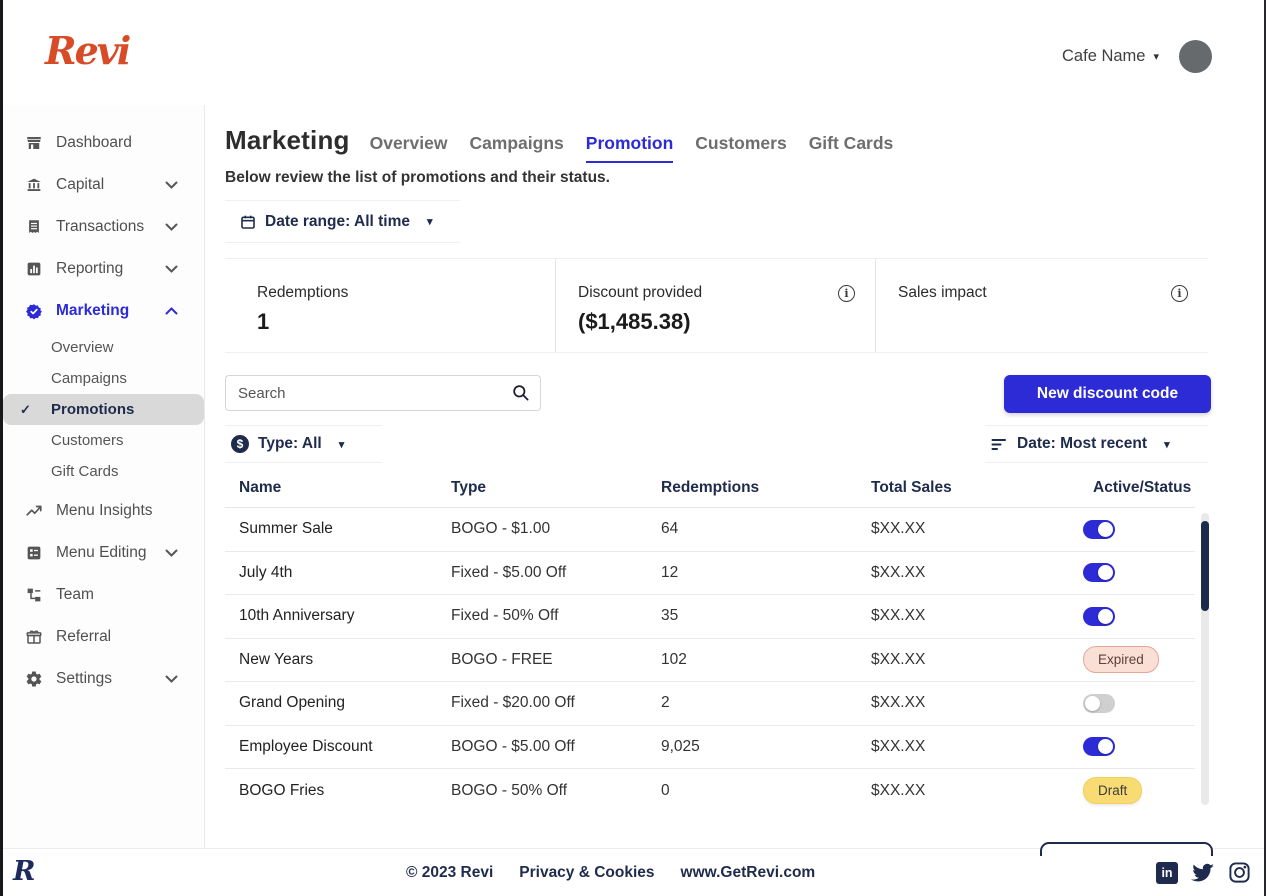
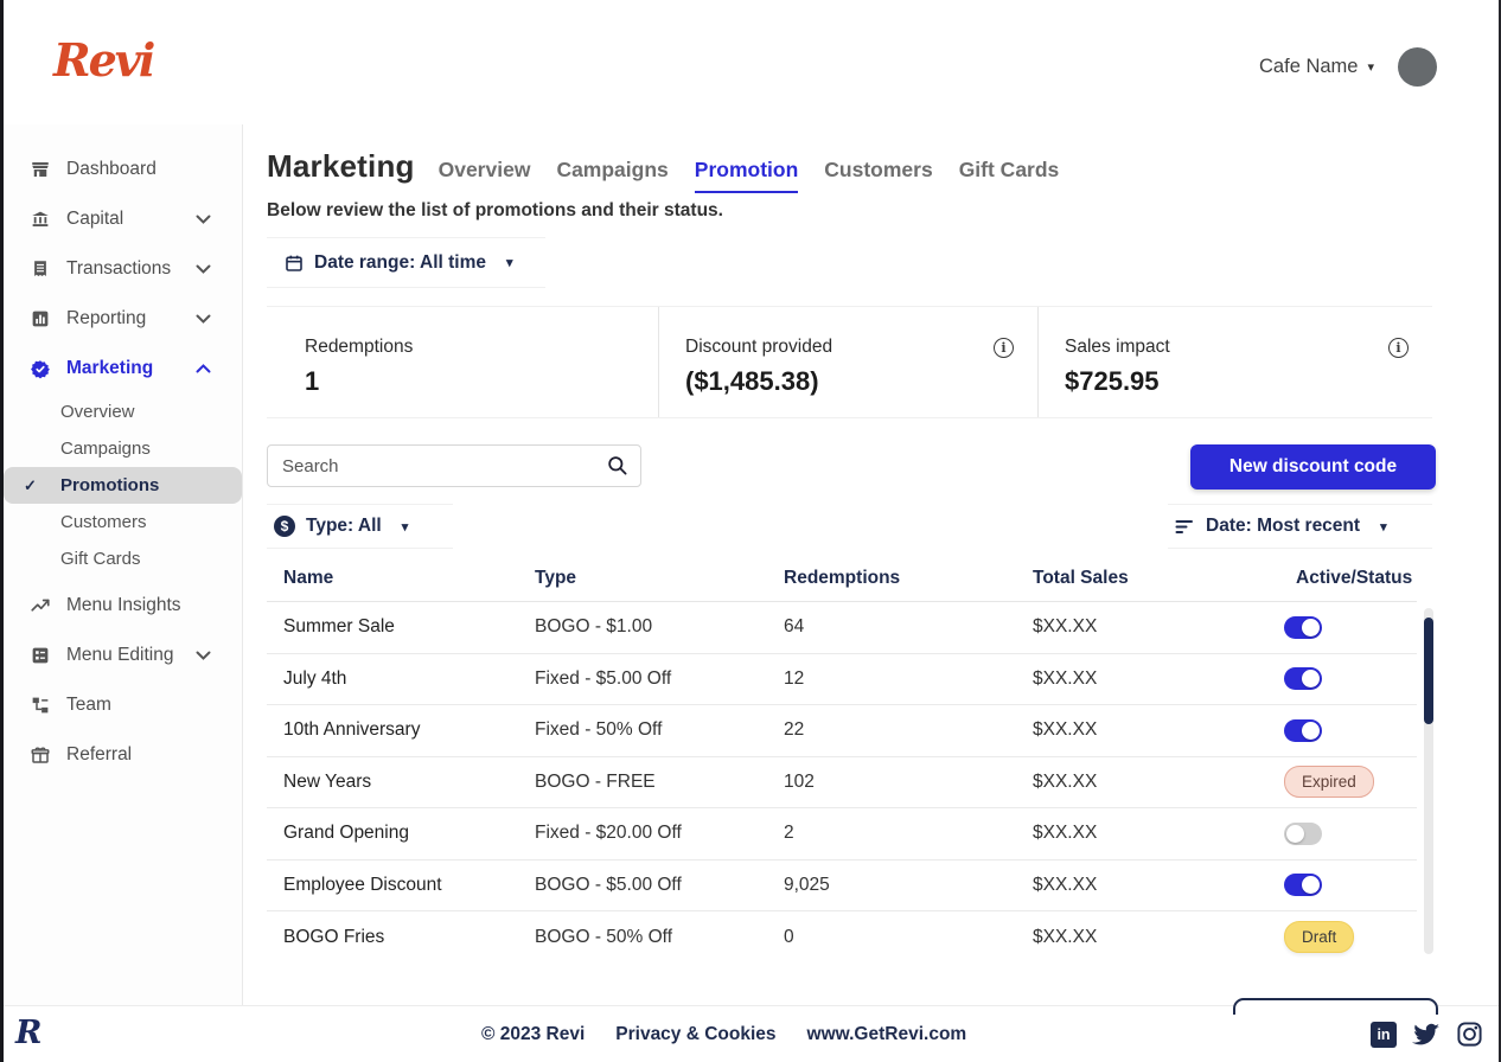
  Revi
  Cafe Name
  ▾
  Dashboard
  Capital
  Transactions
  Reporting
  Marketing
  Overview
  Campaigns
  ✓
  Promotions
  Customers
  Gift Cards
  Menu Insights
  Menu Editing
  Team
  Referral
- Settings
  Marketing
  Overview
  Campaigns
  Promotion
  Customers
  Gift Cards
  Below review the list of promotions and their status.
  Date range: All time
  ▾
  Redemptions
  1
  Discount provided
  i
  ($1,485.38)
  Sales impact
  i
+ $725.95
  Search
  New discount code
  $
  Type: All
  ▾
  Date: Most recent
  ▾
  Name
  Type
  Redemptions
  Total Sales
  Active/Status
  Summer Sale
  BOGO - $1.00
  64
  $XX.XX
  July 4th
  Fixed - $5.00 Off
  12
  $XX.XX
  10th Anniversary
  Fixed - 50% Off
- 35
+ 22
  $XX.XX
  New Years
  BOGO - FREE
  102
  $XX.XX
  Expired
  Grand Opening
  Fixed - $20.00 Off
  2
  $XX.XX
  Employee Discount
  BOGO - $5.00 Off
  9,025
  $XX.XX
  BOGO Fries
  BOGO - 50% Off
  0
  $XX.XX
  Draft
  R
  © 2023 Revi
  Privacy & Cookies
  www.GetRevi.com
  in
